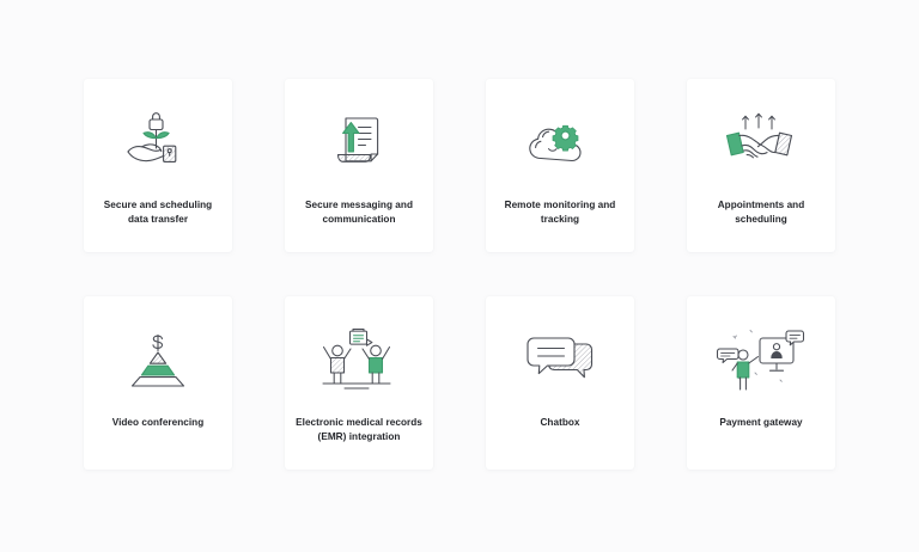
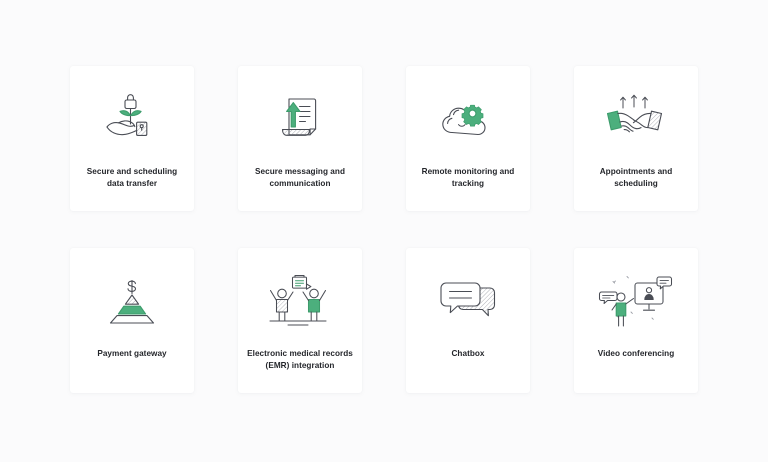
  Secure and scheduling data transfer
  Secure messaging and communication
  Remote monitoring and tracking
  Appointments and scheduling
- Video conferencing
+ Payment gateway
  Electronic medical records (EMR) integration
  Chatbox
- Payment gateway
+ Video conferencing
